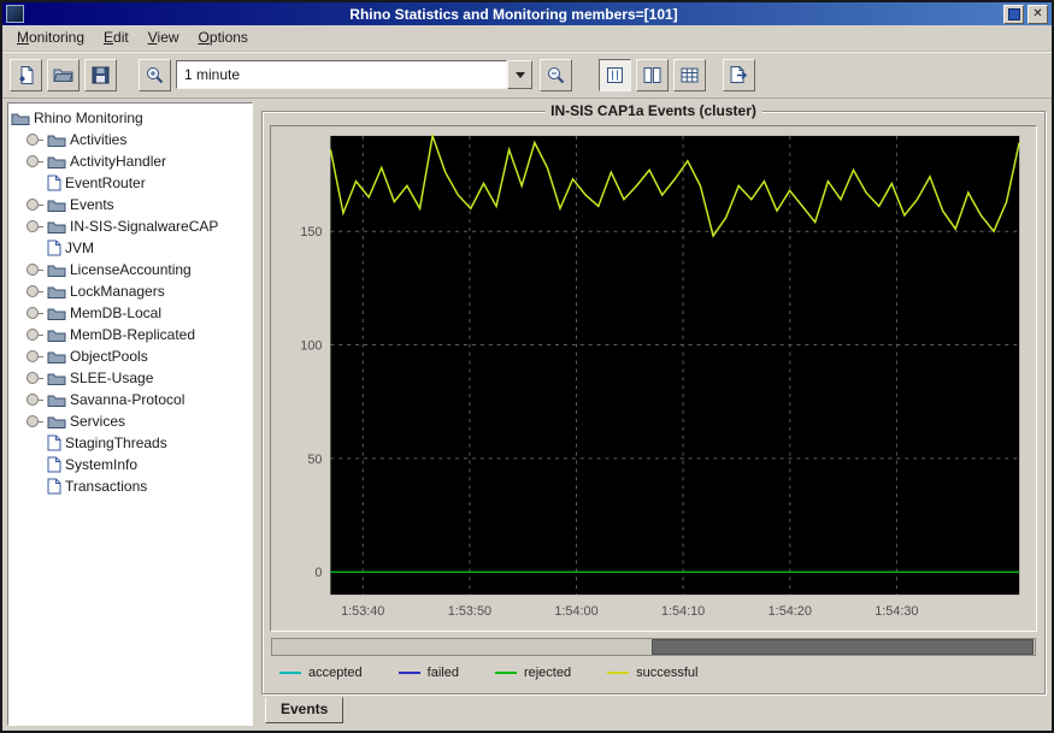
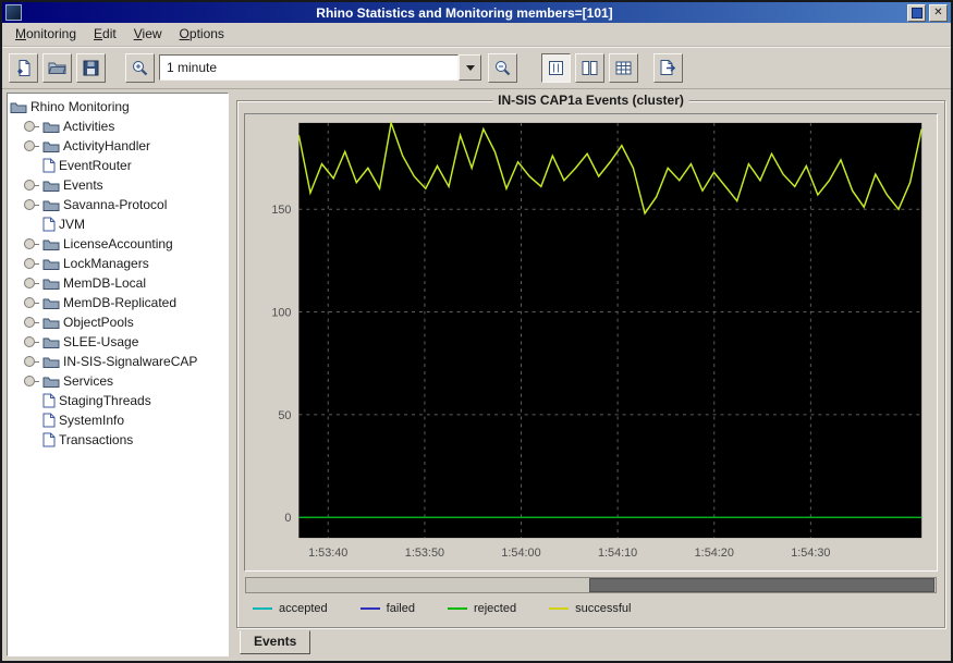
  Rhino Statistics and Monitoring members=[101]
  ✕
  Monitoring
  Edit
  View
  Options
  1 minute
  Rhino Monitoring
  Activities
  ActivityHandler
  EventRouter
  Events
- IN-SIS-SignalwareCAP
+ Savanna-Protocol
  JVM
  LicenseAccounting
  LockManagers
  MemDB-Local
  MemDB-Replicated
  ObjectPools
  SLEE-Usage
- Savanna-Protocol
+ IN-SIS-SignalwareCAP
  Services
  StagingThreads
  SystemInfo
  Transactions
  IN-SIS CAP1a Events (cluster)
  0
  50
  100
  150
  1:53:40
  1:53:50
  1:54:00
  1:54:10
  1:54:20
  1:54:30
  accepted
  failed
  rejected
  successful
  Events
